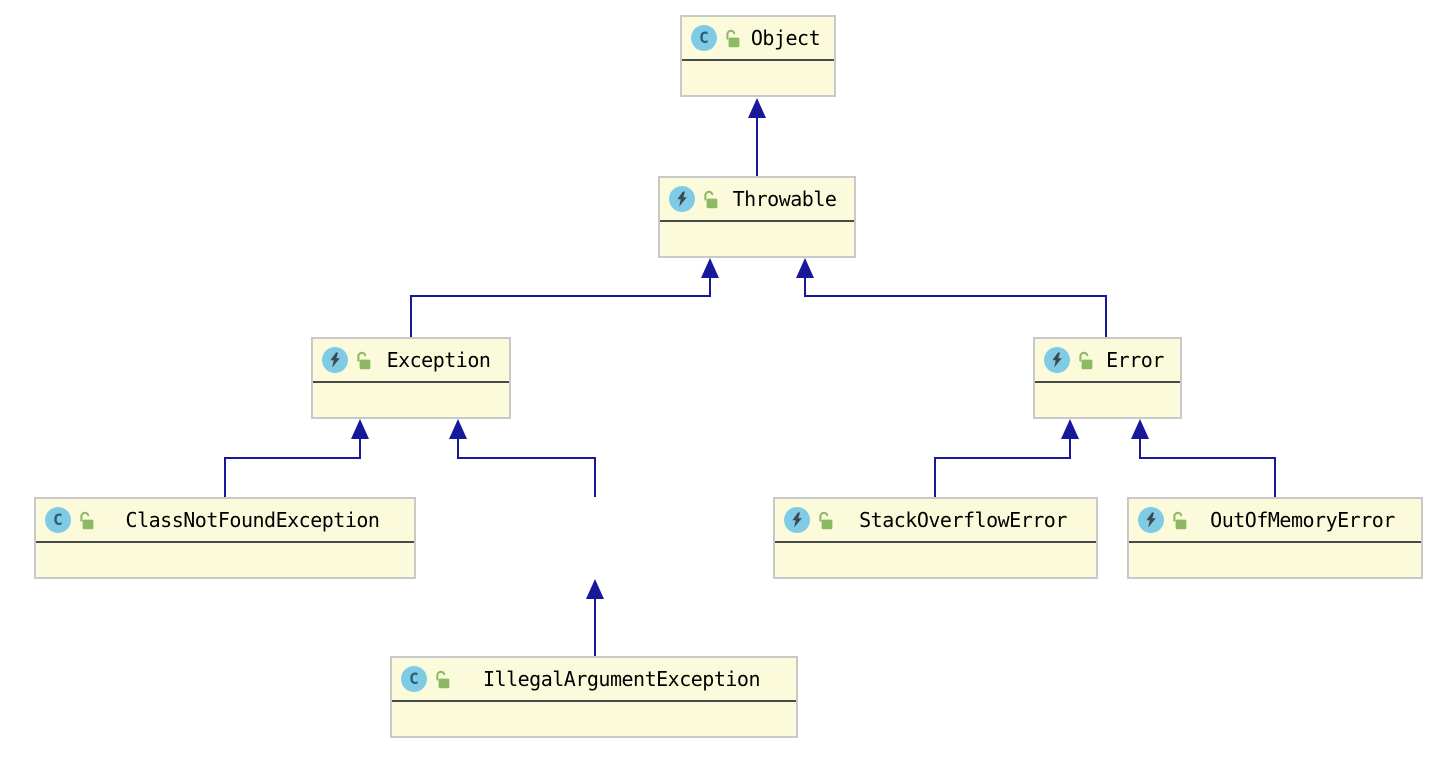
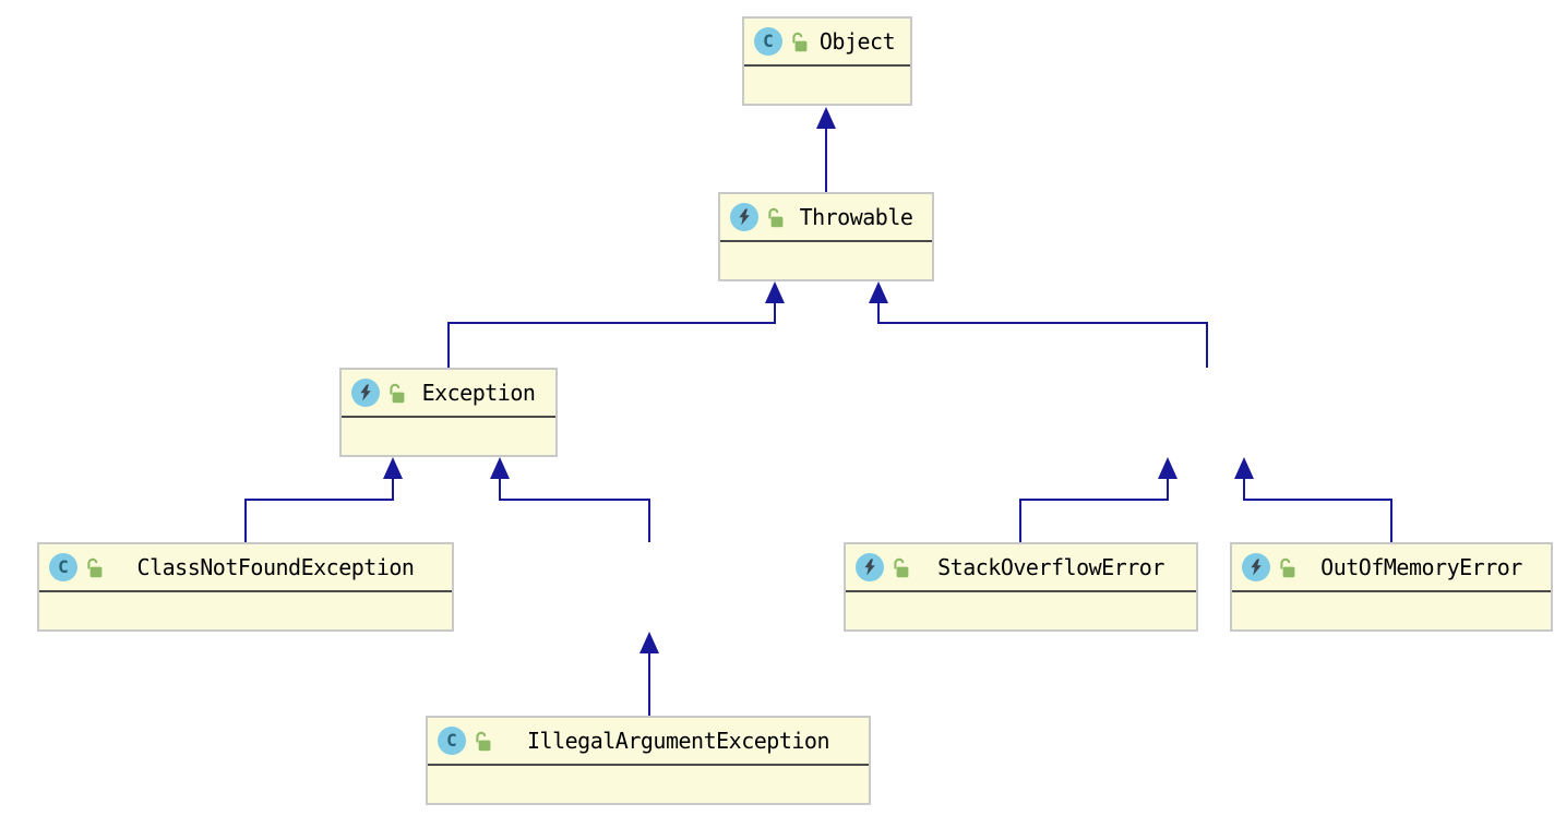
  C
  Object
  Throwable
  Exception
- Error
  C
  ClassNotFoundException
  StackOverflowError
  OutOfMemoryError
  C
  IllegalArgumentException
